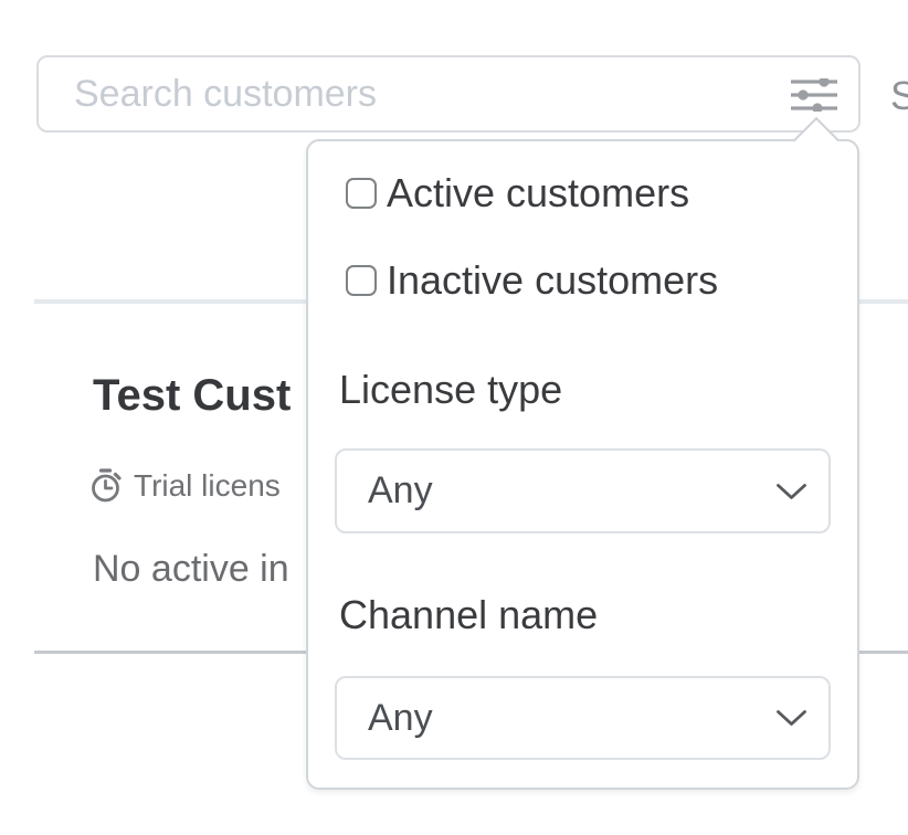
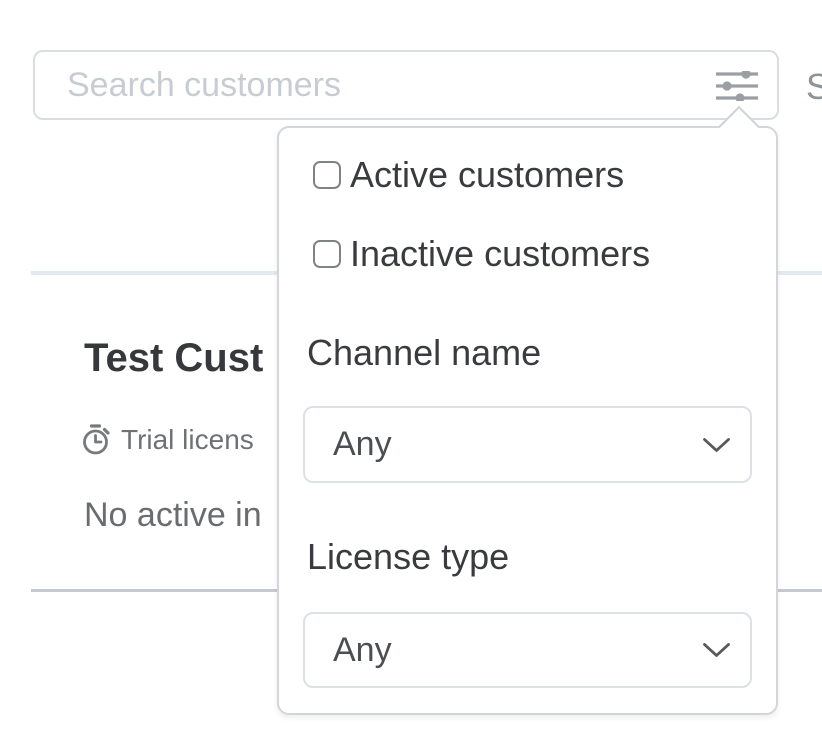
  Test Cust
  Trial licens
  No active in
  Search customers
  S
  Active customers
  Inactive customers
- License type
+ Channel name
  Any
- Channel name
+ License type
  Any
